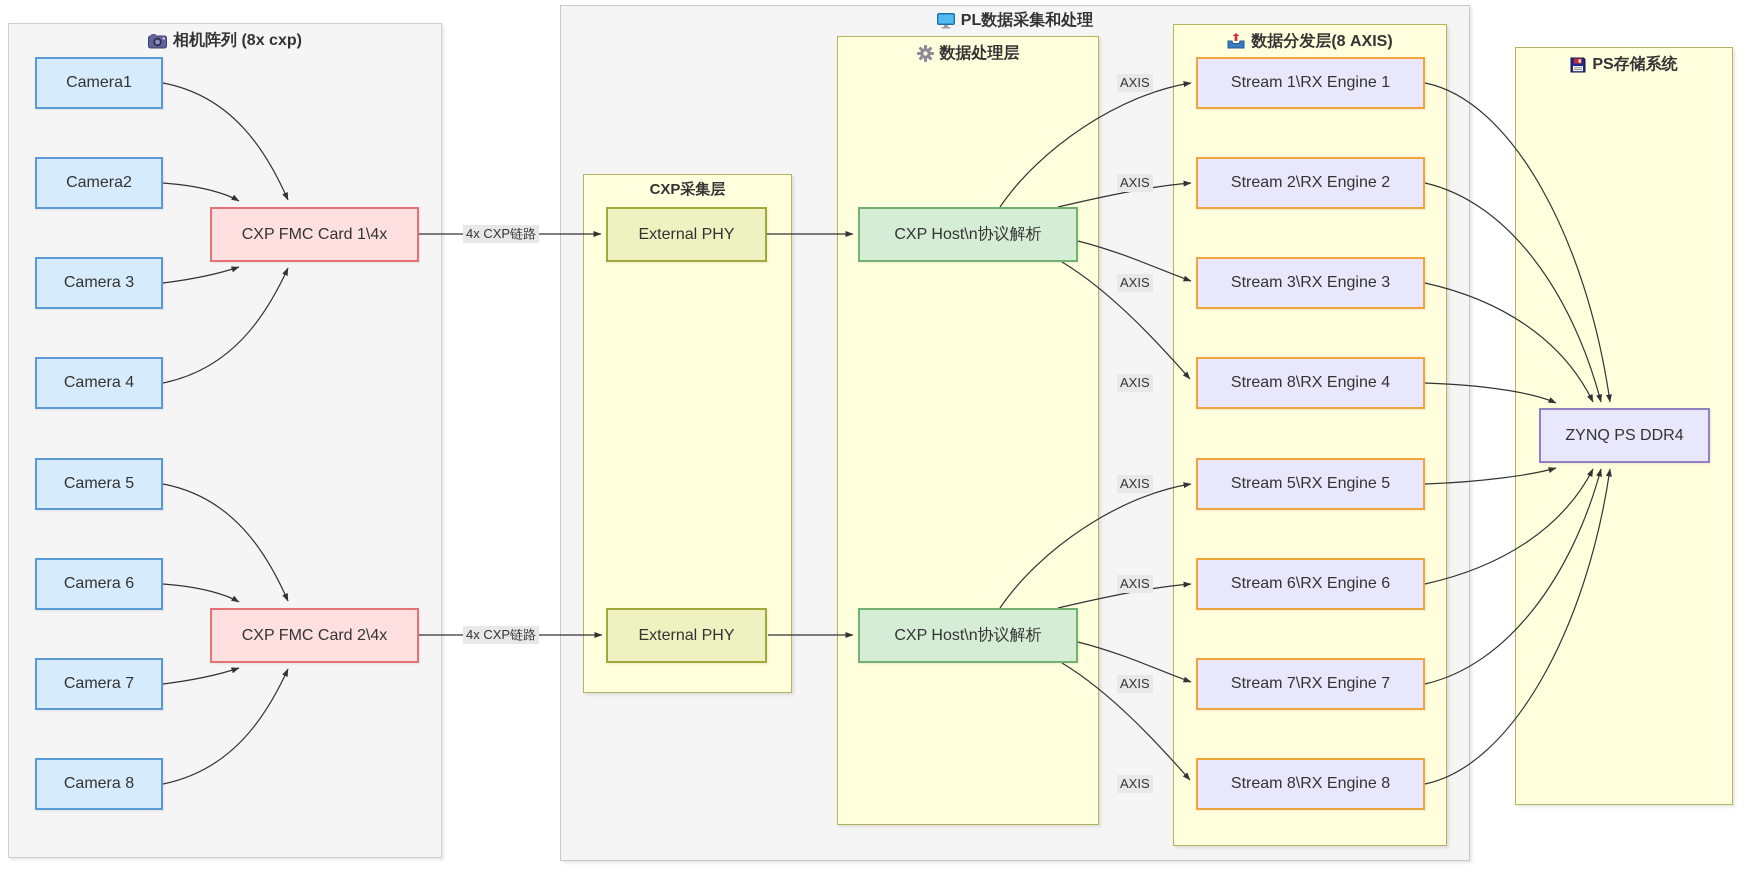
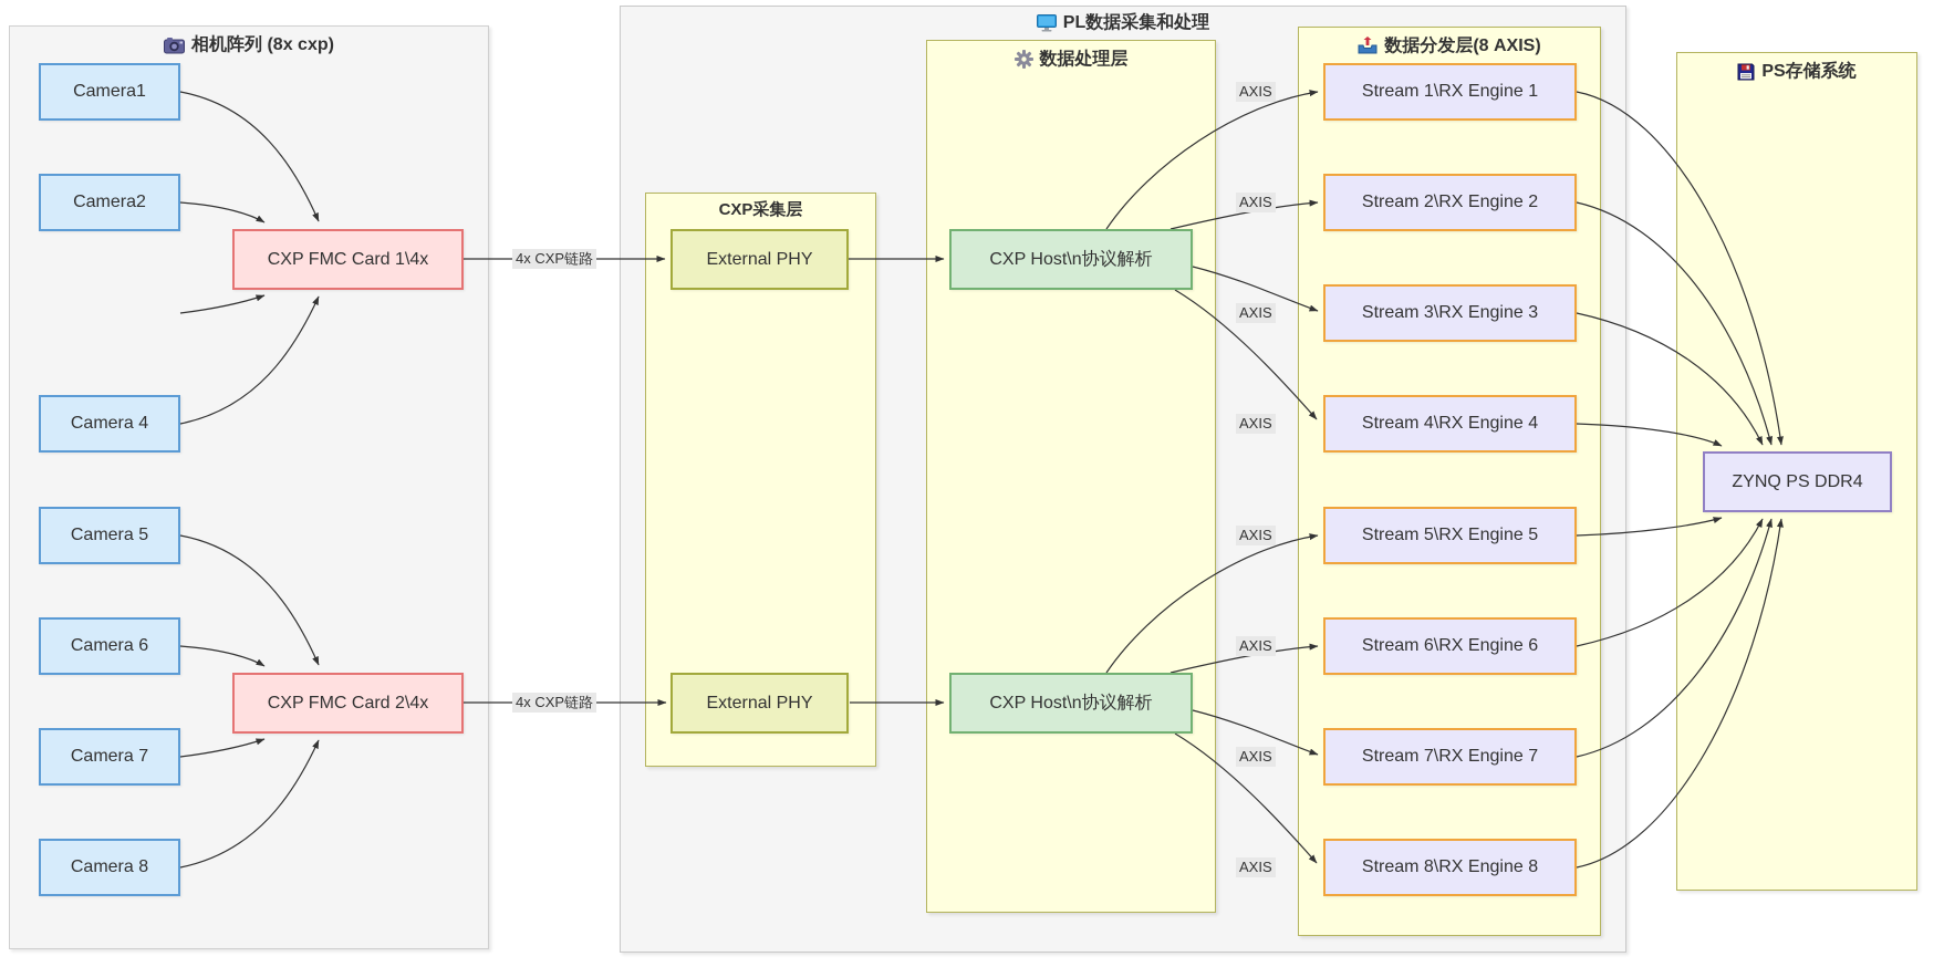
  相机阵列 (8x cxp)
  PL数据采集和处理
  CXP采集层
  数据处理层
  数据分发层(8 AXIS)
  PS存储系统
  Camera1
  Camera2
- Camera 3
  Camera 4
  Camera 5
  Camera 6
  Camera 7
  Camera 8
  CXP FMC Card 1\4x
  CXP FMC Card 2\4x
  External PHY
  External PHY
  CXP Host\n协议解析
  CXP Host\n协议解析
  Stream 1\RX Engine 1
  Stream 2\RX Engine 2
  Stream 3\RX Engine 3
- Stream 8\RX Engine 4
+ Stream 4\RX Engine 4
  Stream 5\RX Engine 5
  Stream 6\RX Engine 6
  Stream 7\RX Engine 7
  Stream 8\RX Engine 8
  ZYNQ PS DDR4
  4x CXP链路
  4x CXP链路
  AXIS
  AXIS
  AXIS
  AXIS
  AXIS
  AXIS
  AXIS
  AXIS
